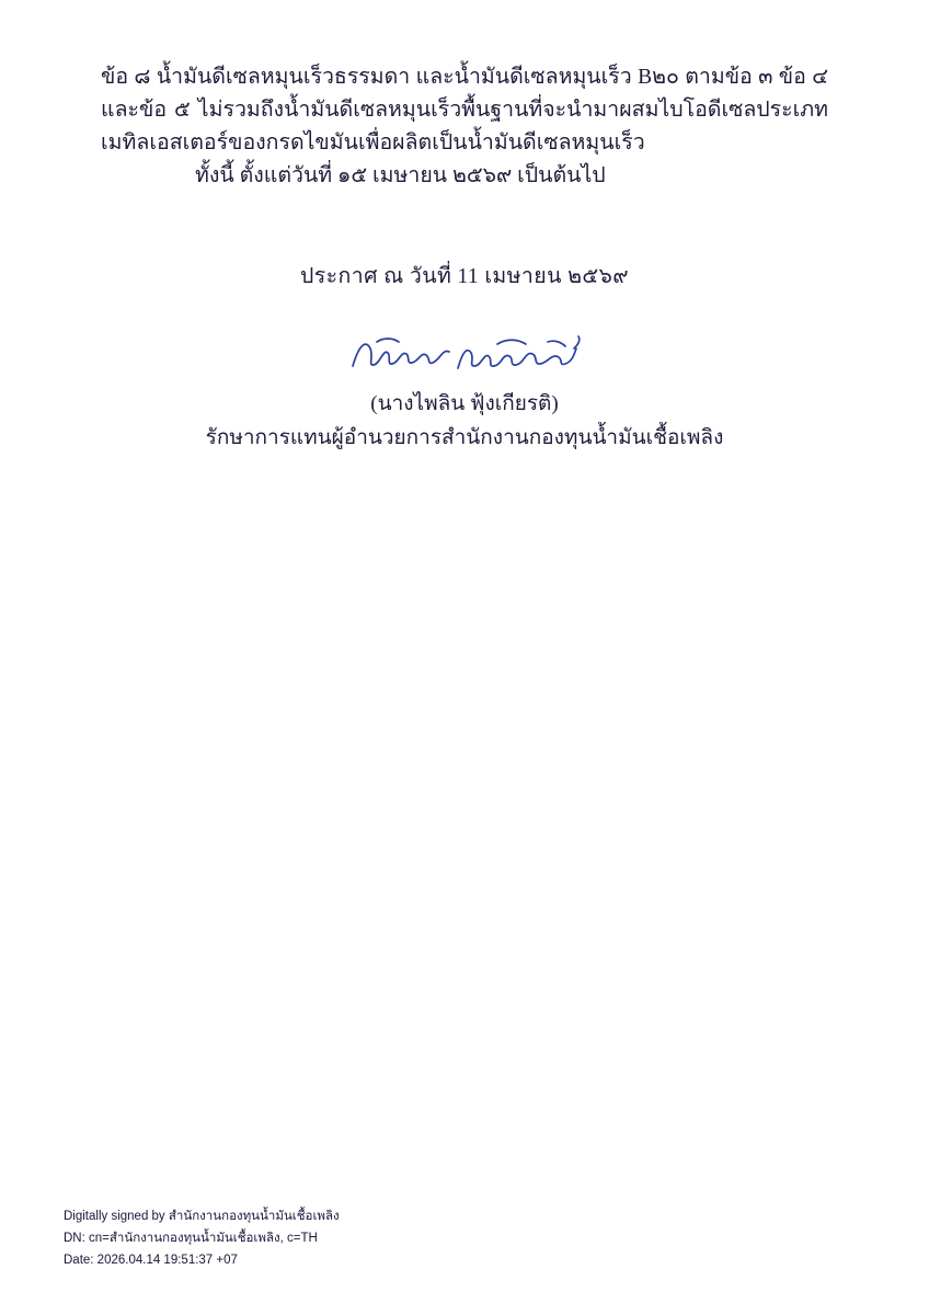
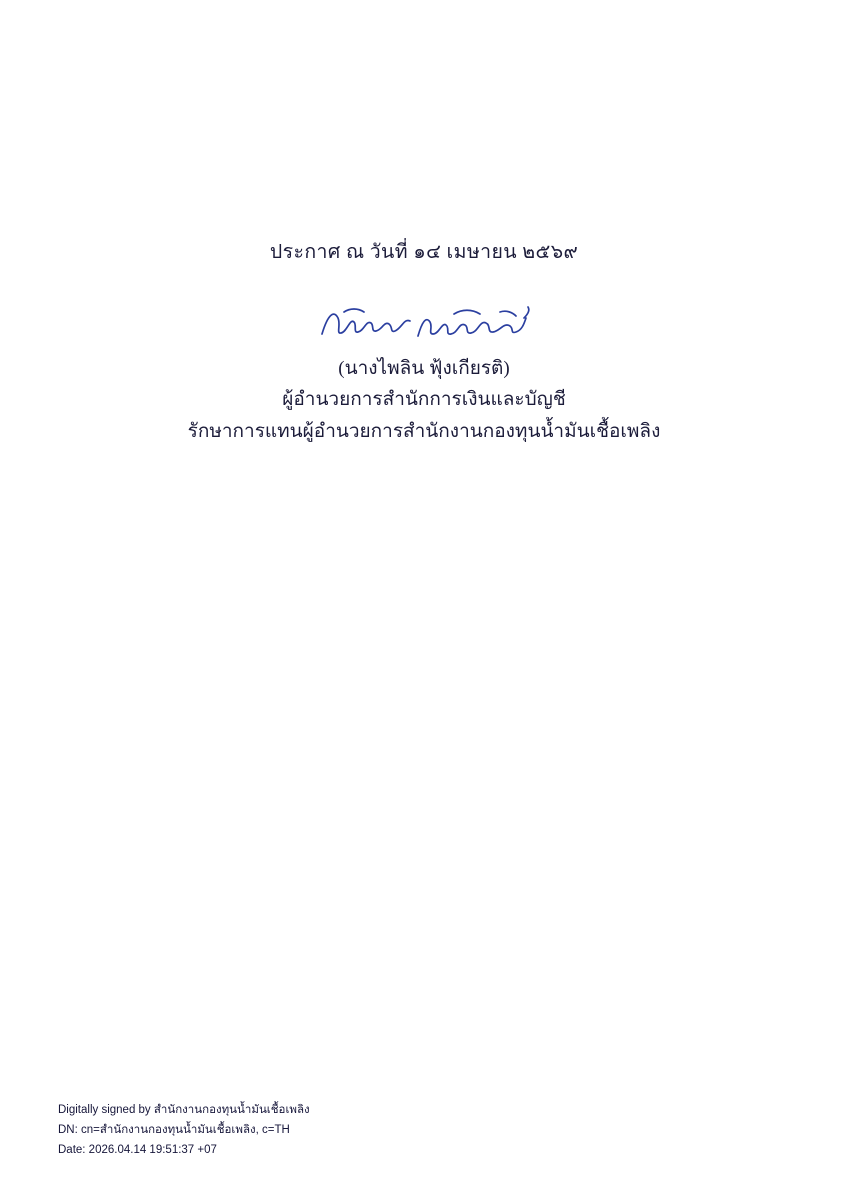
- ข้อ ๘ น้ำมันดีเซลหมุนเร็วธรรมดา และน้ำมันดีเซลหมุนเร็ว B๒๐ ตามข้อ ๓ ข้อ ๔ และข้อ ๕ ไม่รวมถึงน้ำมันดีเซลหมุนเร็วพื้นฐานที่จะนำมาผสมไบโอดีเซลประเภทเมทิลเอสเตอร์ของกรดไขมันเพื่อผลิตเป็นน้ำมันดีเซลหมุนเร็ว
- ทั้งนี้ ตั้งแต่วันที่ ๑๕ เมษายน ๒๕๖๙ เป็นต้นไป
- ประกาศ ณ วันที่ 11 เมษายน ๒๕๖๙
+ ประกาศ ณ วันที่ ๑๔ เมษายน ๒๕๖๙
  (นางไพลิน ฟุ้งเกียรติ)
+ ผู้อำนวยการสำนักการเงินและบัญชี
  รักษาการแทนผู้อำนวยการสำนักงานกองทุนน้ำมันเชื้อเพลิง
  Digitally signed by สำนักงานกองทุนน้ำมันเชื้อเพลิง
  DN: cn=สำนักงานกองทุนน้ำมันเชื้อเพลิง, c=TH
  Date: 2026.04.14 19:51:37 +07
